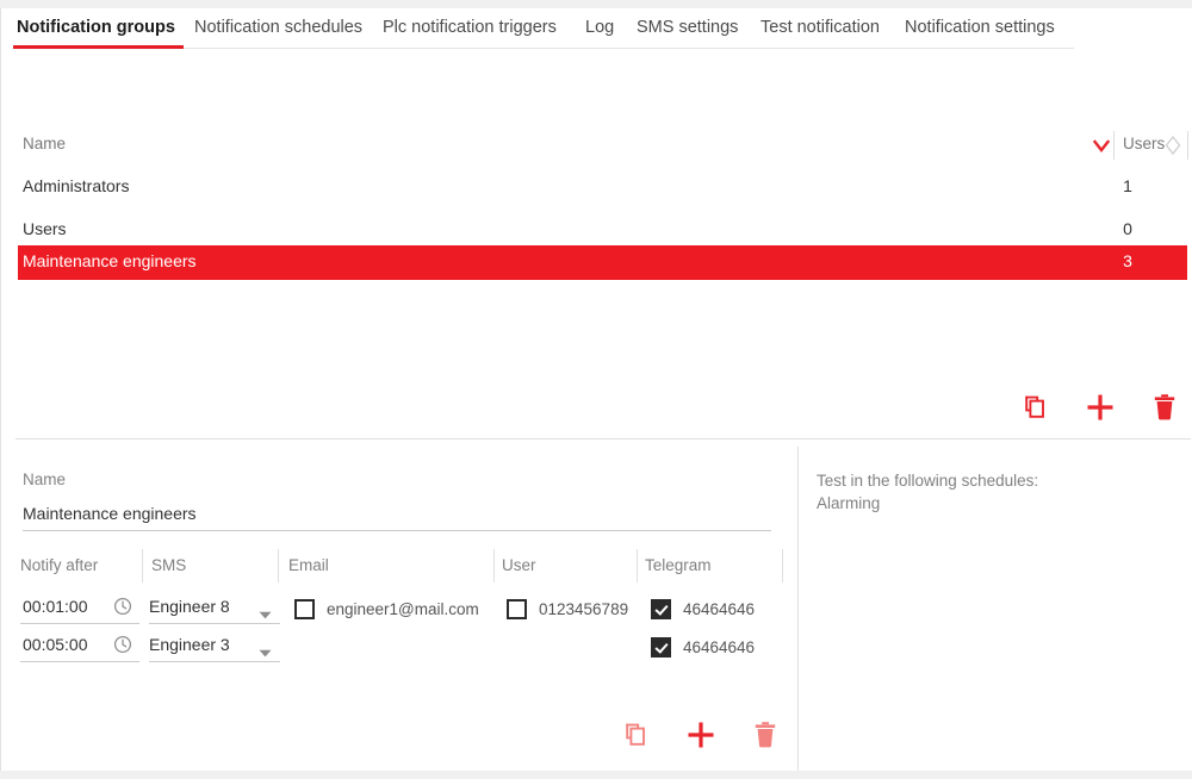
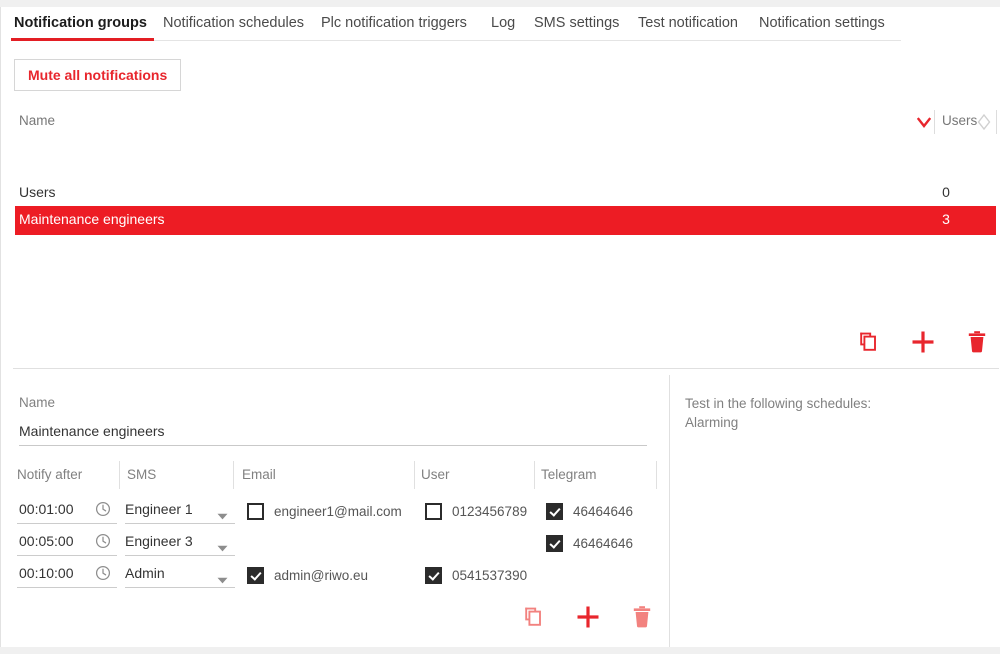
  Notification groups
  Notification schedules
  Plc notification triggers
  Log
  SMS settings
  Test notification
  Notification settings
+ Mute all notifications
  Name
  Users
- Administrators
- 1
  Users
  0
  Maintenance engineers
  3
  Name
  Maintenance engineers
  Notify after
  SMS
  Email
  User
  Telegram
  00:01:00
- Engineer 8
+ Engineer 1
  engineer1@mail.com
  0123456789
  46464646
  00:05:00
  Engineer 3
  46464646
+ 00:10:00
+ Admin
+ admin@riwo.eu
+ 0541537390
  Test in the following schedules:
  Alarming
